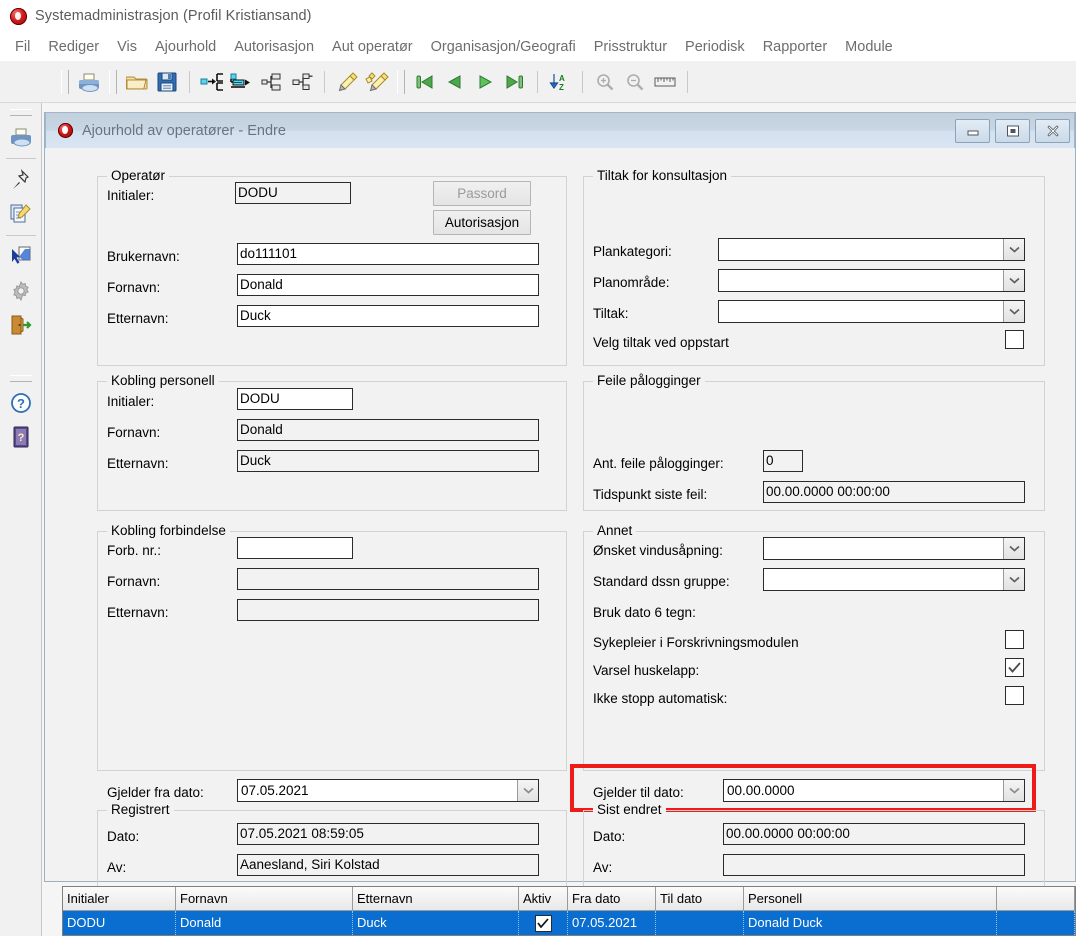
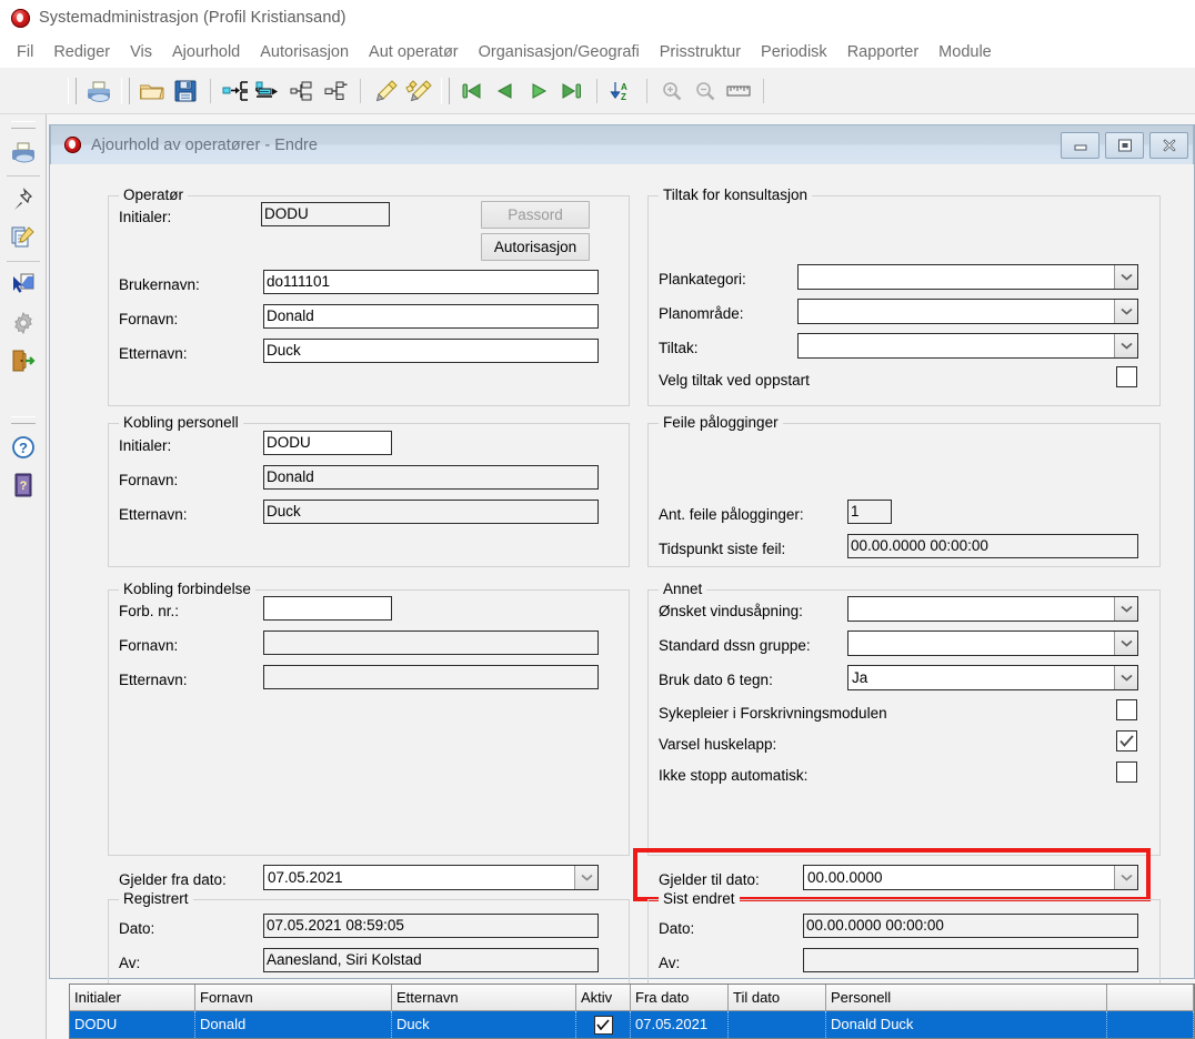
  Systemadministrasjon (Profil Kristiansand)
  Fil
  Rediger
  Vis
  Ajourhold
  Autorisasjon
  Aut operatør
  Organisasjon/Geografi
  Prisstruktur
  Periodisk
  Rapporter
  Module
  A
  Z
  ?
  ?
  Ajourhold av operatører - Endre
  Operatør
  Initialer:
  DODU
  Passord
  Autorisasjon
  Brukernavn:
  do111101
  Fornavn:
  Donald
  Etternavn:
  Duck
  Tiltak for konsultasjon
  Plankategori:
  Planområde:
  Tiltak:
  Velg tiltak ved oppstart
  Kobling personell
  Initialer:
  DODU
  Fornavn:
  Donald
  Etternavn:
  Duck
  Feile pålogginger
  Ant. feile pålogginger:
- 0
+ 1
  Tidspunkt siste feil:
  00.00.0000 00:00:00
  Kobling forbindelse
  Forb. nr.:
  Fornavn:
  Etternavn:
  Annet
  Ønsket vindusåpning:
  Standard dssn gruppe:
  Bruk dato 6 tegn:
+ Ja
  Sykepleier i Forskrivningsmodulen
  Varsel huskelapp:
  Ikke stopp automatisk:
  Gjelder fra dato:
  07.05.2021
  Gjelder til dato:
  00.00.0000
  Registrert
  Dato:
  07.05.2021 08:59:05
  Av:
  Aanesland, Siri Kolstad
  Sist endret
  Dato:
  00.00.0000 00:00:00
  Av:
  Initialer
  Fornavn
  Etternavn
  Aktiv
  Fra dato
  Til dato
  Personell
  DODU
  Donald
  Duck
  07.05.2021
  Donald Duck
